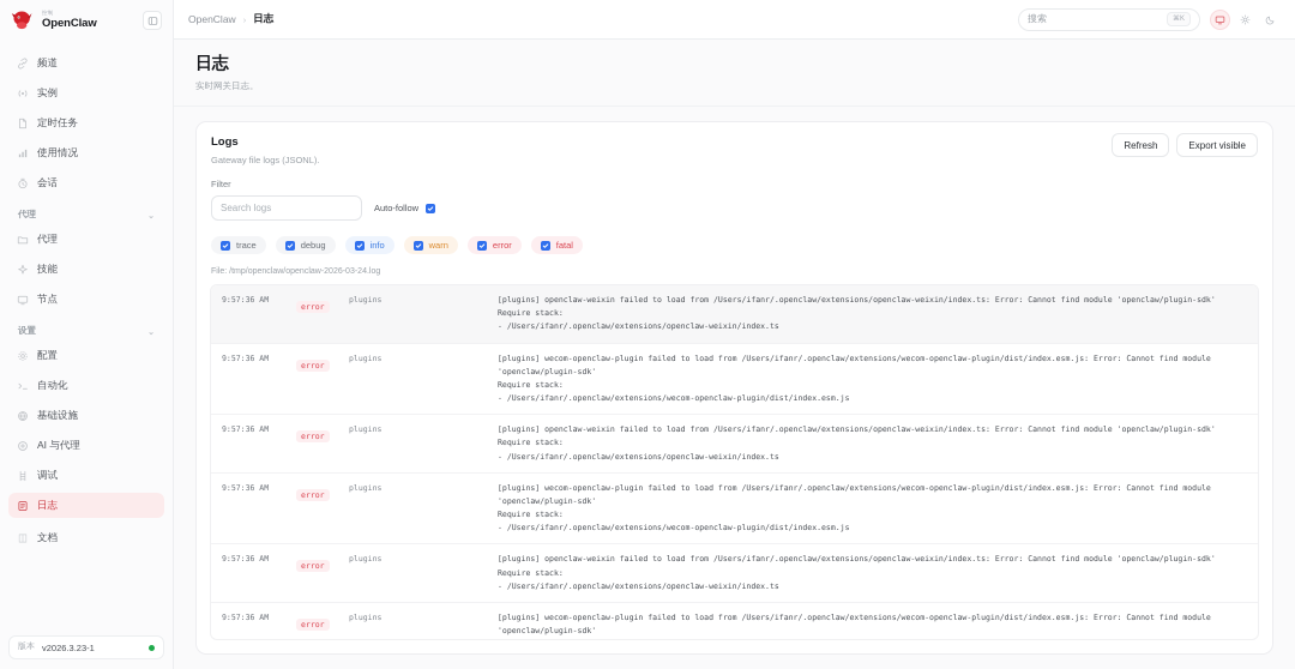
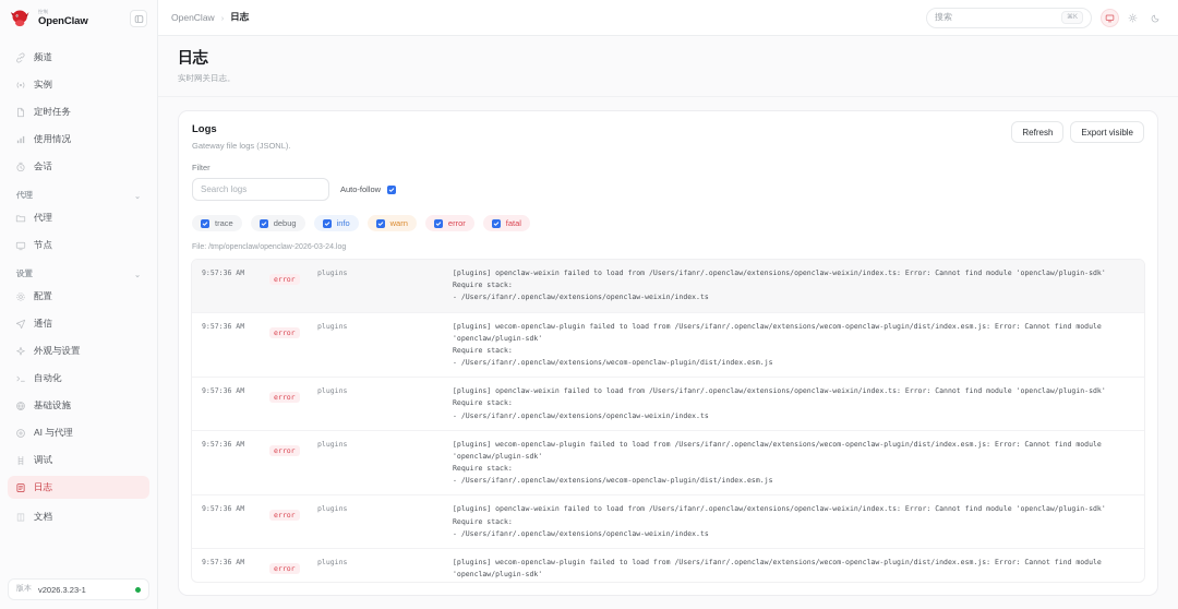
  OpenClaw
  频道
  实例
  定时任务
  使用情况
  会话
  代理
  代理
- 技能
  节点
  设置
  配置
+ 通信
+ 外观与设置
  自动化
  基础设施
  AI 与代理
  调试
  日志
  文档
  v2026.3.23-1
  OpenClaw
  ›
  日志
  搜索
  日志
  实时网关日志。
  Logs
  Gateway file logs (JSONL).
  Refresh
  Export visible
  Filter
  Search logs
  Auto-follow
  trace
  debug
  info
  warn
  error
  fatal
  9:57:36 AM
  error
  plugins
  [plugins] openclaw-weixin failed to load from /Users/ifanr/.openclaw/extensions/openclaw-weixin/index.ts: Error: Cannot find module 'openclaw/plugin-sdk'
  Require stack:
  - /Users/ifanr/.openclaw/extensions/openclaw-weixin/index.ts
  9:57:36 AM
  error
  plugins
  [plugins] wecom-openclaw-plugin failed to load from /Users/ifanr/.openclaw/extensions/wecom-openclaw-plugin/dist/index.esm.js: Error: Cannot find module 'openclaw/plugin-sdk'
  Require stack:
  - /Users/ifanr/.openclaw/extensions/wecom-openclaw-plugin/dist/index.esm.js
  9:57:36 AM
  error
  plugins
  [plugins] openclaw-weixin failed to load from /Users/ifanr/.openclaw/extensions/openclaw-weixin/index.ts: Error: Cannot find module 'openclaw/plugin-sdk'
  Require stack:
  - /Users/ifanr/.openclaw/extensions/openclaw-weixin/index.ts
  9:57:36 AM
  error
  plugins
  [plugins] wecom-openclaw-plugin failed to load from /Users/ifanr/.openclaw/extensions/wecom-openclaw-plugin/dist/index.esm.js: Error: Cannot find module 'openclaw/plugin-sdk'
  Require stack:
  - /Users/ifanr/.openclaw/extensions/wecom-openclaw-plugin/dist/index.esm.js
  9:57:36 AM
  error
  plugins
  [plugins] openclaw-weixin failed to load from /Users/ifanr/.openclaw/extensions/openclaw-weixin/index.ts: Error: Cannot find module 'openclaw/plugin-sdk'
  Require stack:
  - /Users/ifanr/.openclaw/extensions/openclaw-weixin/index.ts
  9:57:36 AM
  error
  plugins
  [plugins] wecom-openclaw-plugin failed to load from /Users/ifanr/.openclaw/extensions/wecom-openclaw-plugin/dist/index.esm.js: Error: Cannot find module 'openclaw/plugin-sdk'
